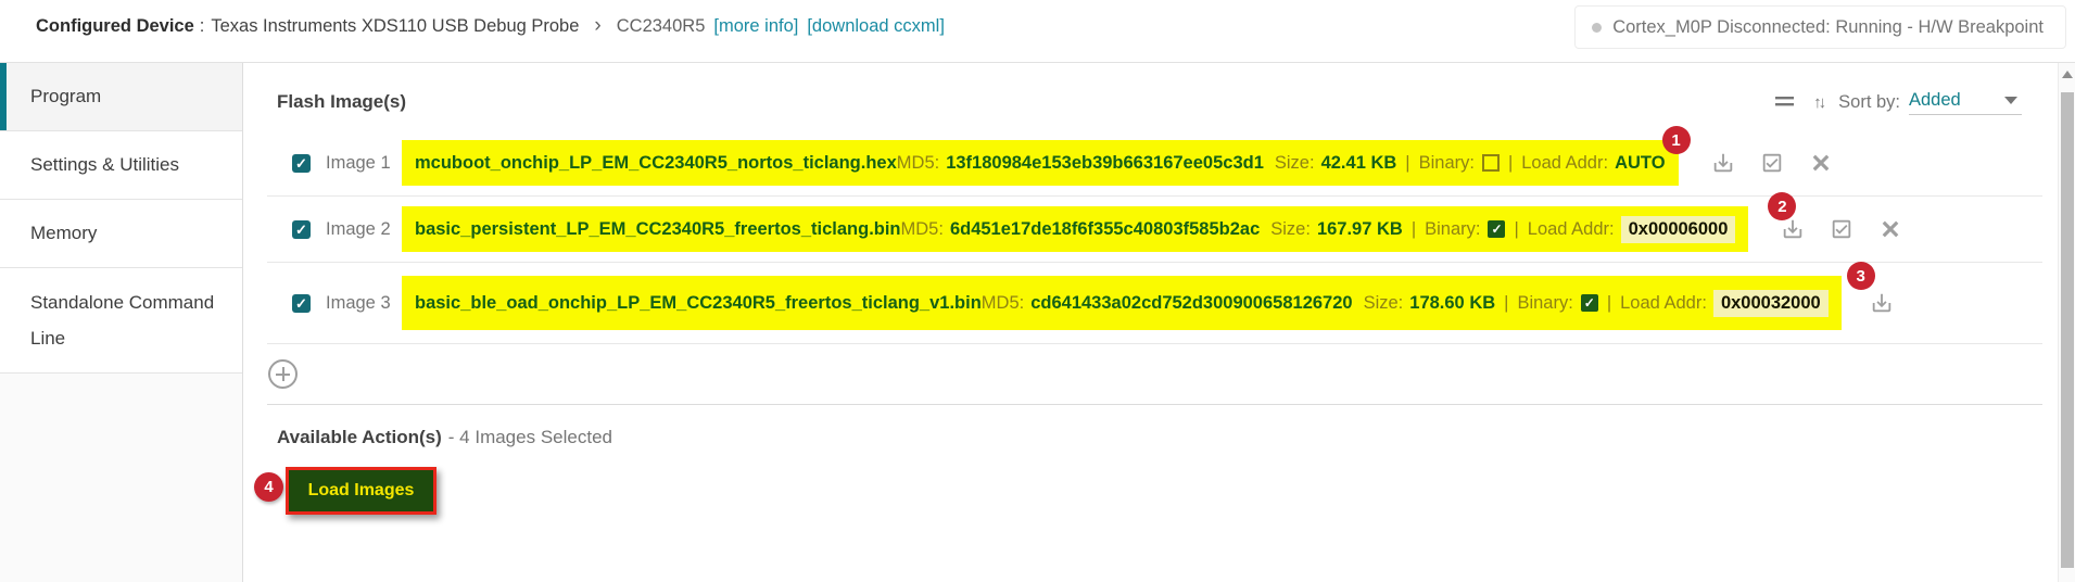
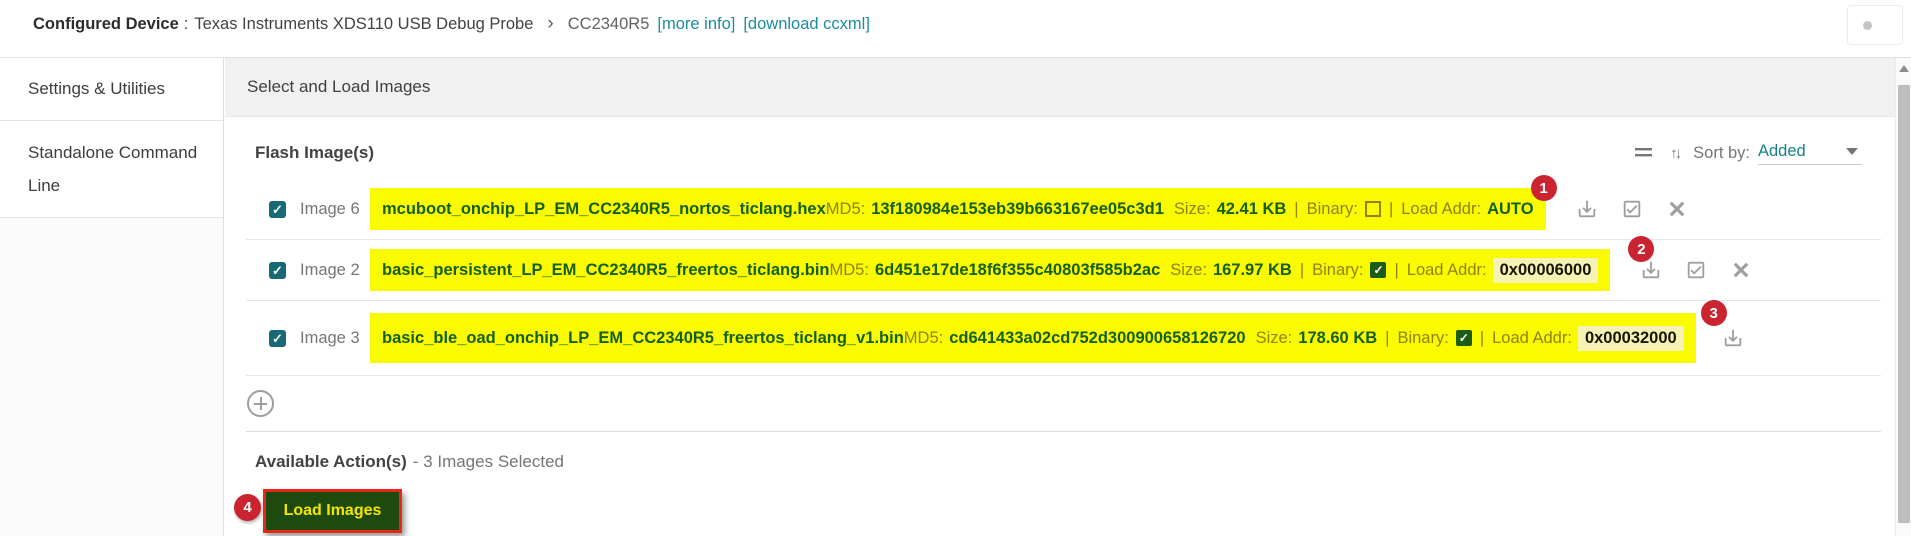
  Configured Device
  :
  Texas Instruments XDS110 USB Debug Probe
  ›
  CC2340R5
  [more info]
  [download ccxml]
- Cortex_M0P Disconnected: Running - H/W Breakpoint
- Program
  Settings & Utilities
- Memory
  Standalone Command Line
+ Select and Load Images
  Flash Image(s)
  ↑↓
  Sort by:
  Added
- Image 1
+ Image 6
  mcuboot_onchip_LP_EM_CC2340R5_nortos_ticlang.hex
  MD5:
  13f180984e153eb39b663167ee05c3d1
  Size:
  42.41 KB
  |
  Binary:
  |
  Load Addr:
  AUTO
  1
  Image 2
  basic_persistent_LP_EM_CC2340R5_freertos_ticlang.bin
  MD5:
  6d451e17de18f6f355c40803f585b2ac
  Size:
  167.97 KB
  |
  Binary:
  |
  Load Addr:
  0x00006000
  2
  Image 3
  basic_ble_oad_onchip_LP_EM_CC2340R5_freertos_ticlang_v1.bin
  MD5:
  cd641433a02cd752d300900658126720
  Size:
  178.60 KB
  |
  Binary:
  |
  Load Addr:
  0x00032000
  3
  Available Action(s)
- - 4 Images Selected
+ - 3 Images Selected
  4
  Load Images
